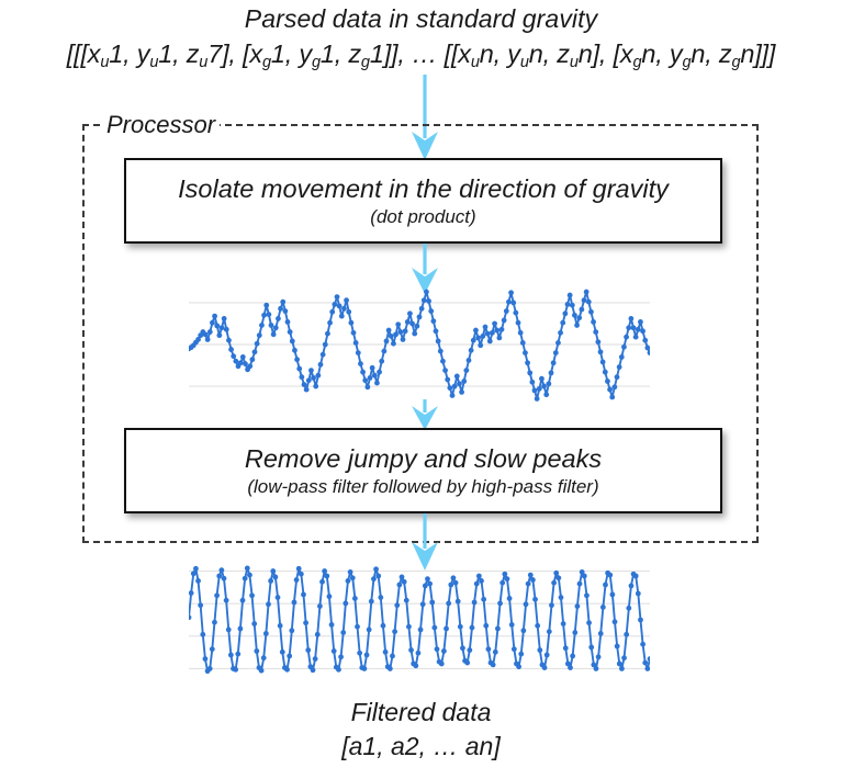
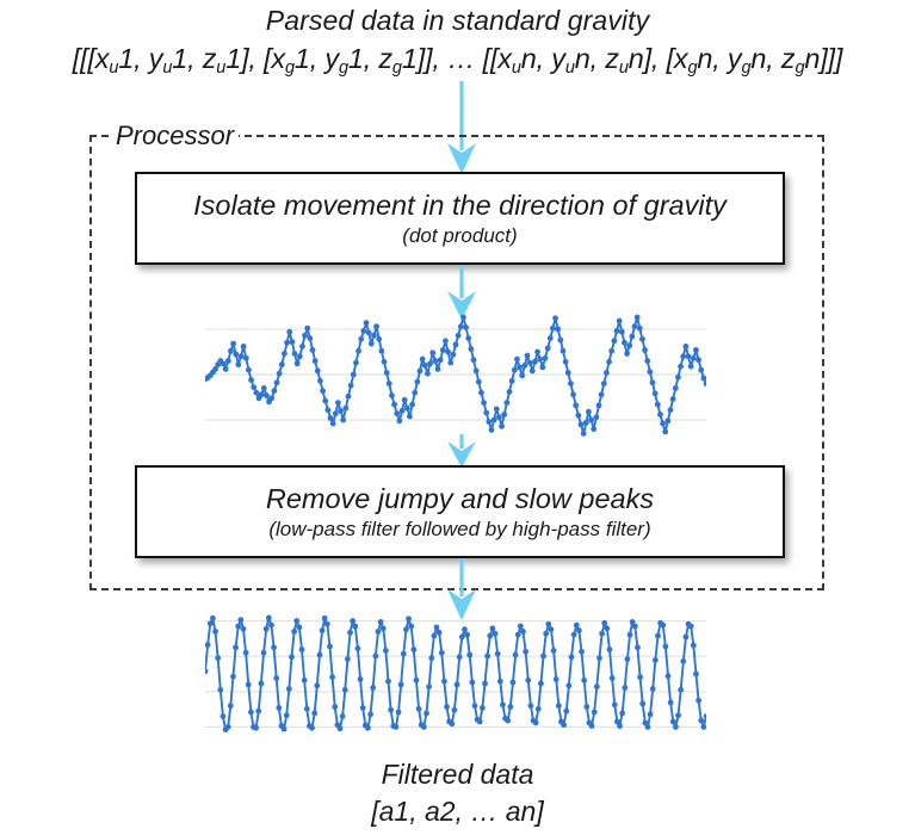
  Parsed data in standard gravity
- [[[xu1, yu1, zu7], [xg1, yg1, zg1]], … [[xun, yun, zun], [xgn, ygn, zgn]]]
+ [[[xu1, yu1, zu1], [xg1, yg1, zg1]], … [[xun, yun, zun], [xgn, ygn, zgn]]]
  Processor
  Isolate movement in the direction of gravity
  (dot product)
  Remove jumpy and slow peaks
  (low-pass filter followed by high-pass filter)
  Filtered data
  [a1, a2, … an]
